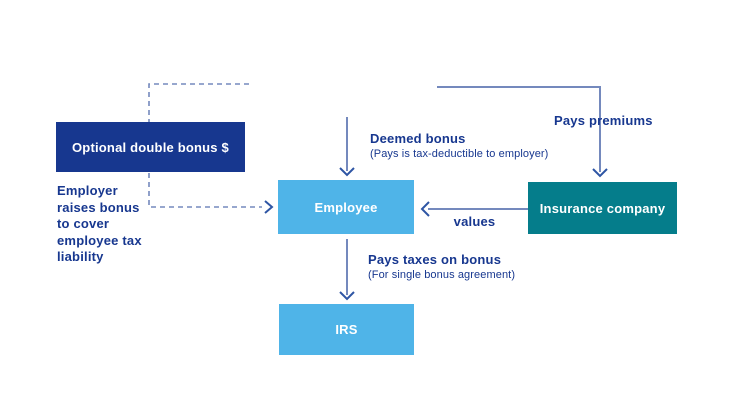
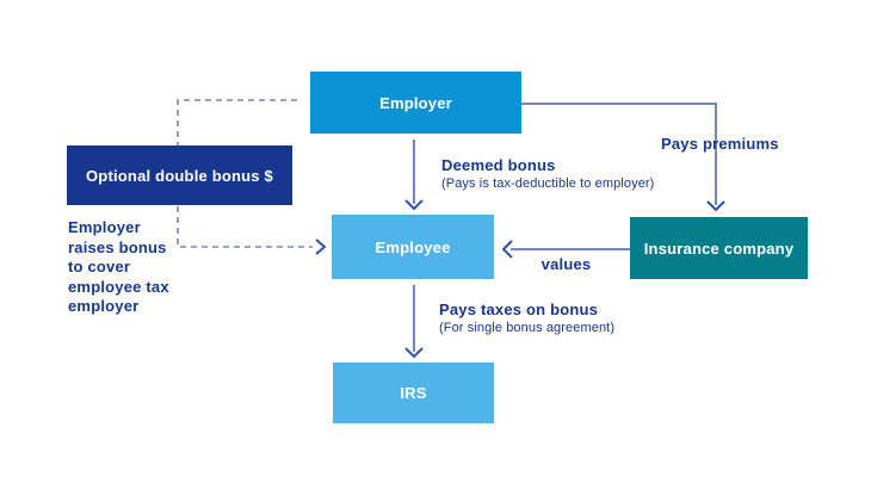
+ Employer
  Optional double bonus $
  Employee
  Insurance company
  IRS
  Deemed bonus
  (Pays is tax-deductible to employer)
  Pays premiums
  values
  Pays taxes on bonus
  (For single bonus agreement)
- Employer raises bonus to cover employee tax liability
+ Employer raises bonus to cover employee tax employer
